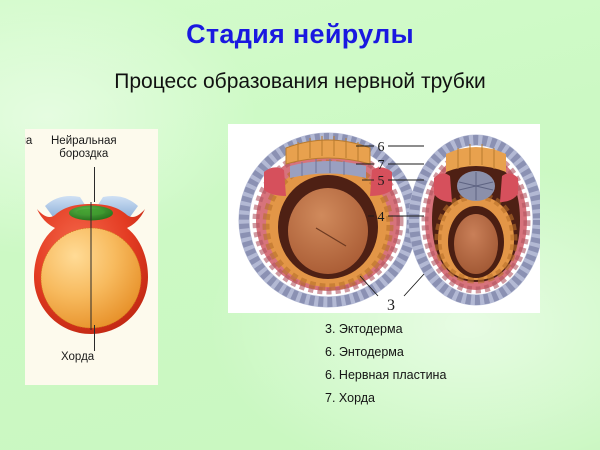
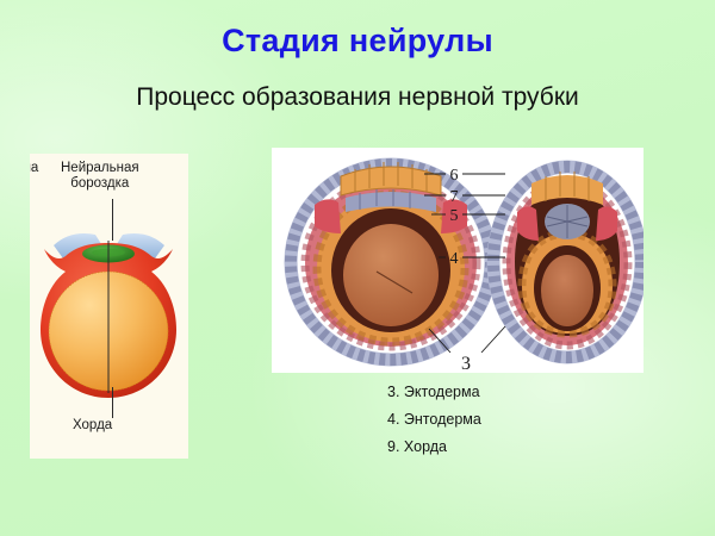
  Стадия нейрулы
  Процесс образования нервной трубки
  Нейральная
  бороздка
  Хорда
  6
  7
  5
  4
  3
  3. Эктодерма
- 6. Энтодерма
+ 4. Энтодерма
- 6. Нервная пластина
- 7. Хорда
+ 9. Хорда
